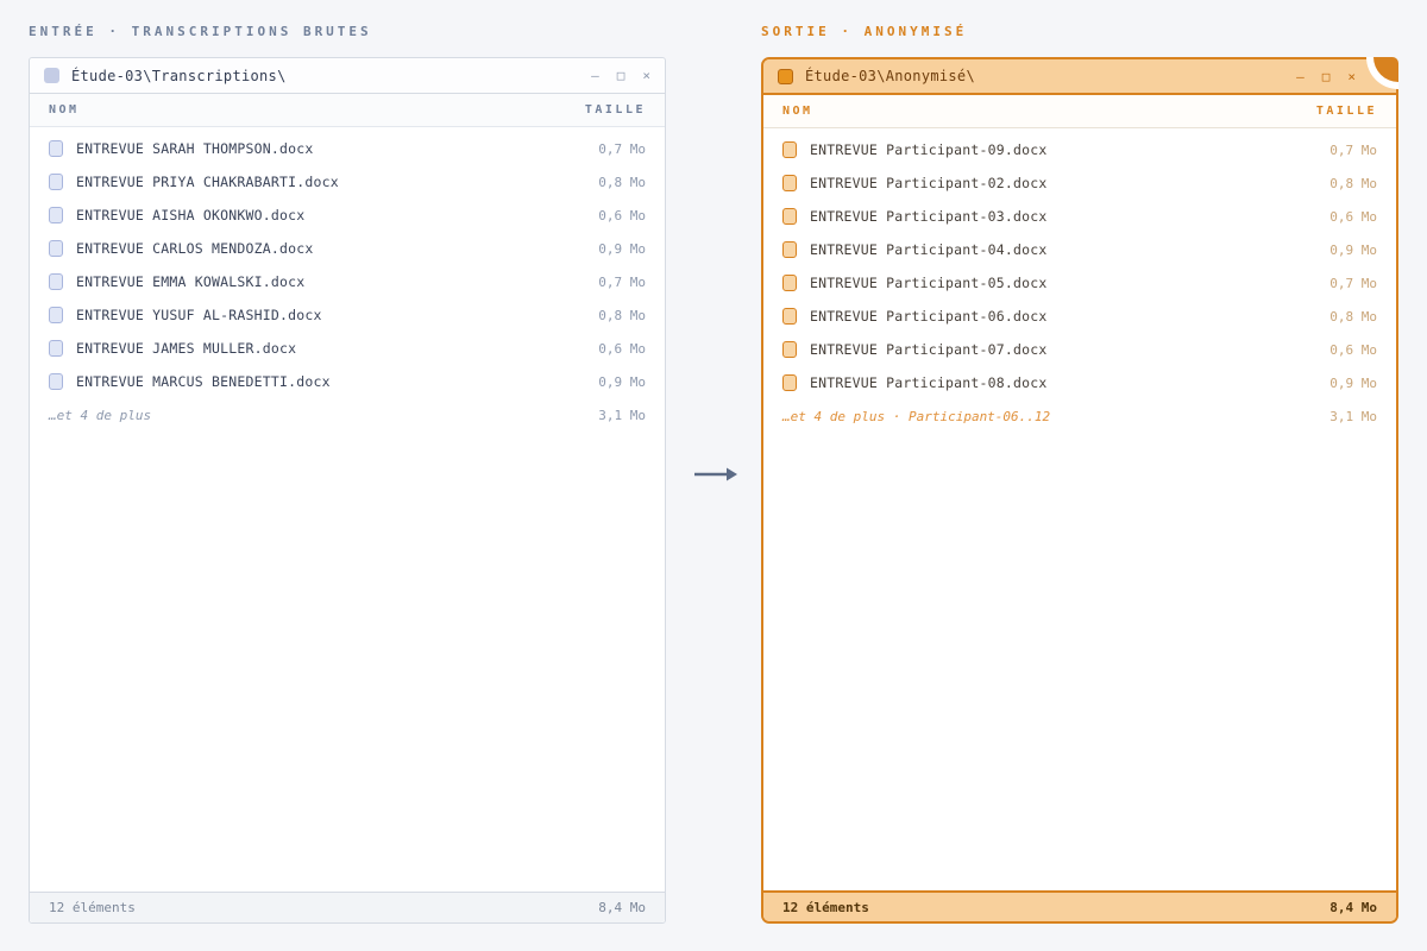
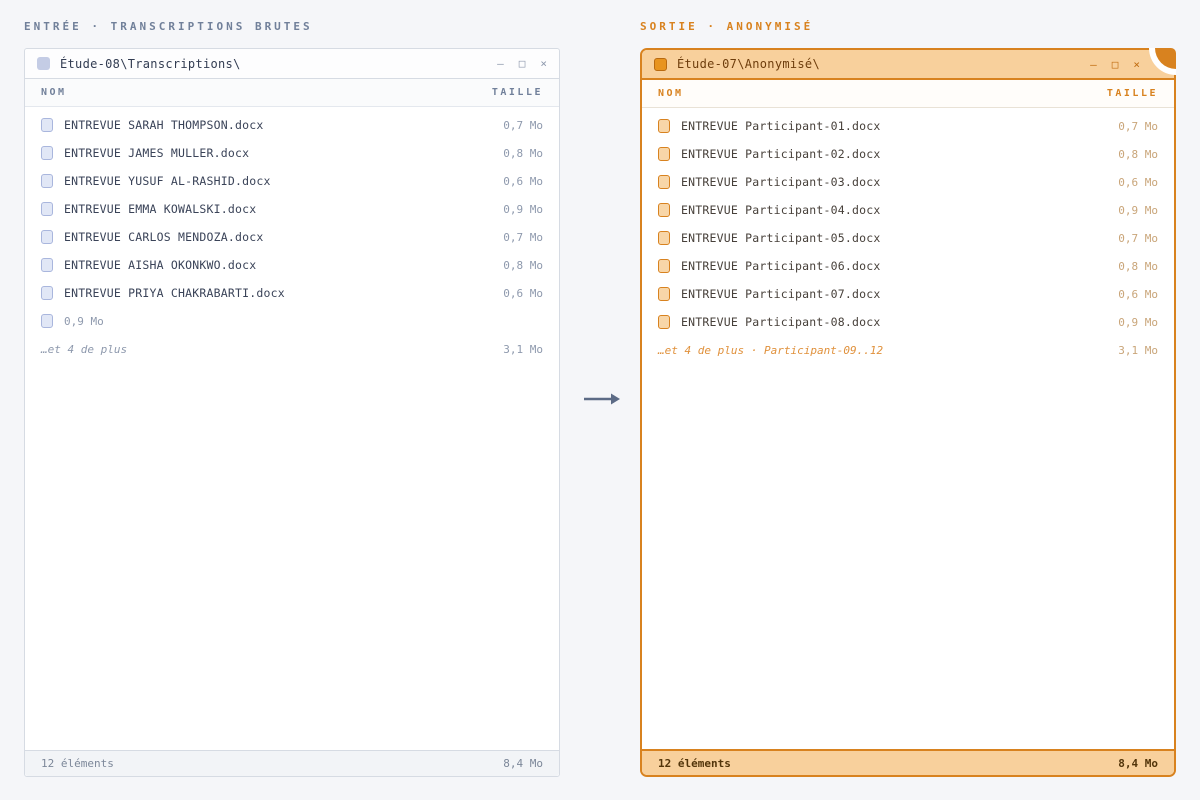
  ENTRÉE · TRANSCRIPTIONS BRUTES
- Étude-03\Transcriptions\
+ Étude-08\Transcriptions\
  –
  □
  ×
  NOM
  TAILLE
  ENTREVUE SARAH THOMPSON.docx
  0,7 Mo
- ENTREVUE PRIYA CHAKRABARTI.docx
+ ENTREVUE JAMES MULLER.docx
  0,8 Mo
- ENTREVUE AISHA OKONKWO.docx
+ ENTREVUE YUSUF AL-RASHID.docx
  0,6 Mo
- ENTREVUE CARLOS MENDOZA.docx
+ ENTREVUE EMMA KOWALSKI.docx
  0,9 Mo
- ENTREVUE EMMA KOWALSKI.docx
+ ENTREVUE CARLOS MENDOZA.docx
  0,7 Mo
- ENTREVUE YUSUF AL-RASHID.docx
+ ENTREVUE AISHA OKONKWO.docx
  0,8 Mo
- ENTREVUE JAMES MULLER.docx
+ ENTREVUE PRIYA CHAKRABARTI.docx
  0,6 Mo
- ENTREVUE MARCUS BENEDETTI.docx
  0,9 Mo
  …et 4 de plus
  3,1 Mo
  12 éléments
  8,4 Mo
  SORTIE · ANONYMISÉ
- Étude-03\Anonymisé\
+ Étude-07\Anonymisé\
  –
  □
  ×
  NOM
  TAILLE
- ENTREVUE Participant-09.docx
+ ENTREVUE Participant-01.docx
  0,7 Mo
  ENTREVUE Participant-02.docx
  0,8 Mo
  ENTREVUE Participant-03.docx
  0,6 Mo
  ENTREVUE Participant-04.docx
  0,9 Mo
  ENTREVUE Participant-05.docx
  0,7 Mo
  ENTREVUE Participant-06.docx
  0,8 Mo
  ENTREVUE Participant-07.docx
  0,6 Mo
  ENTREVUE Participant-08.docx
  0,9 Mo
- …et 4 de plus · Participant-06..12
+ …et 4 de plus · Participant-09..12
  3,1 Mo
  12 éléments
  8,4 Mo
